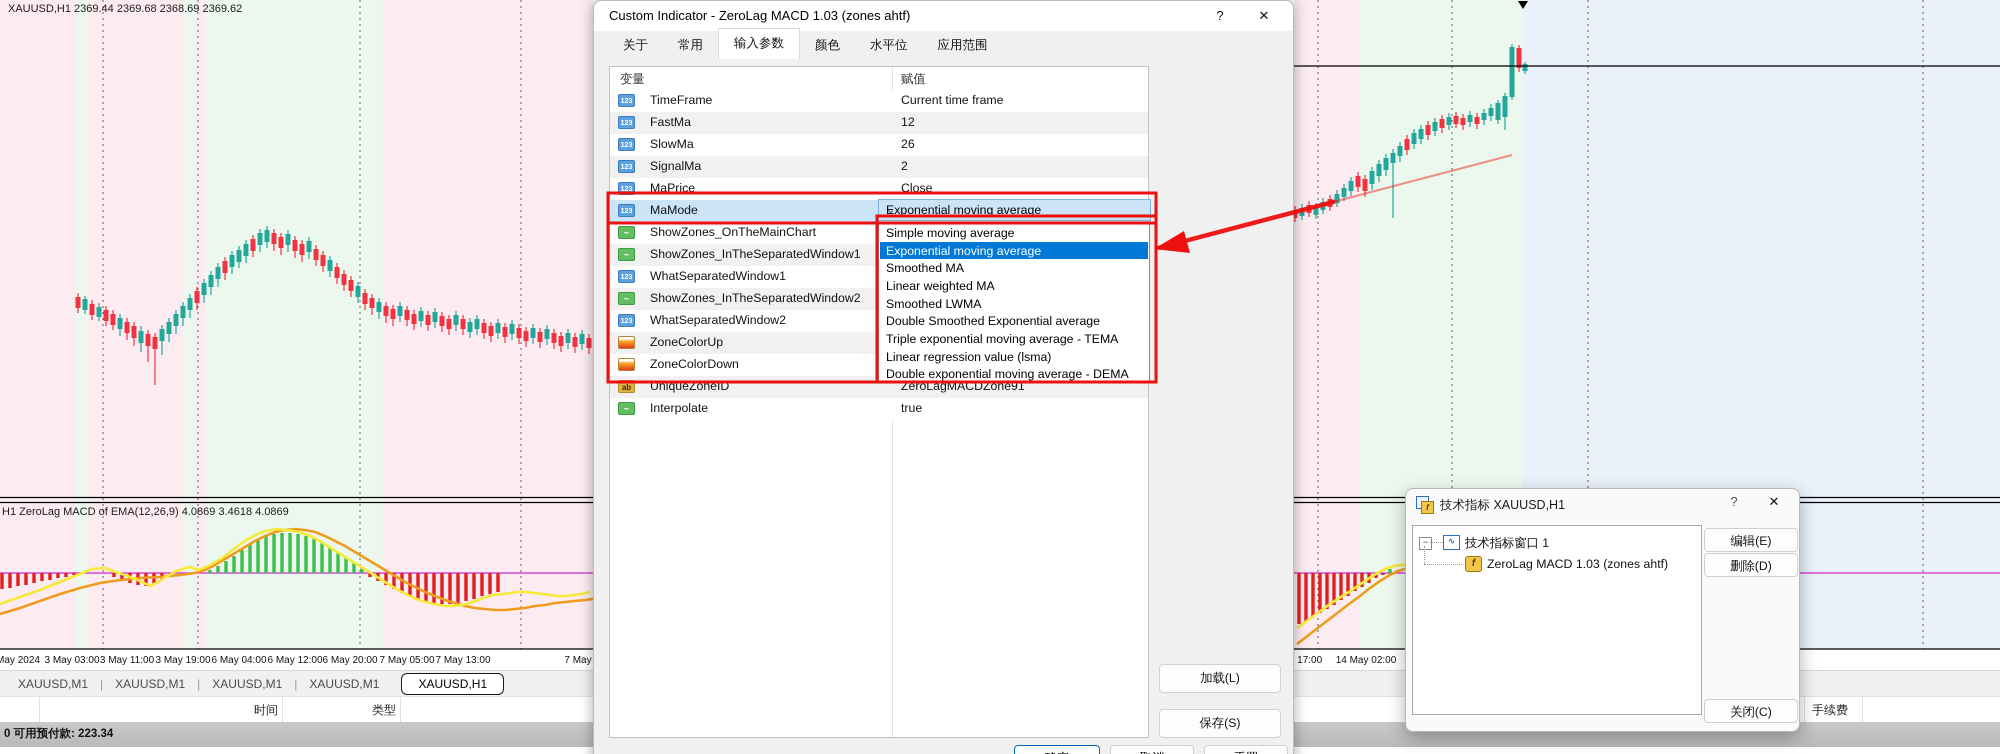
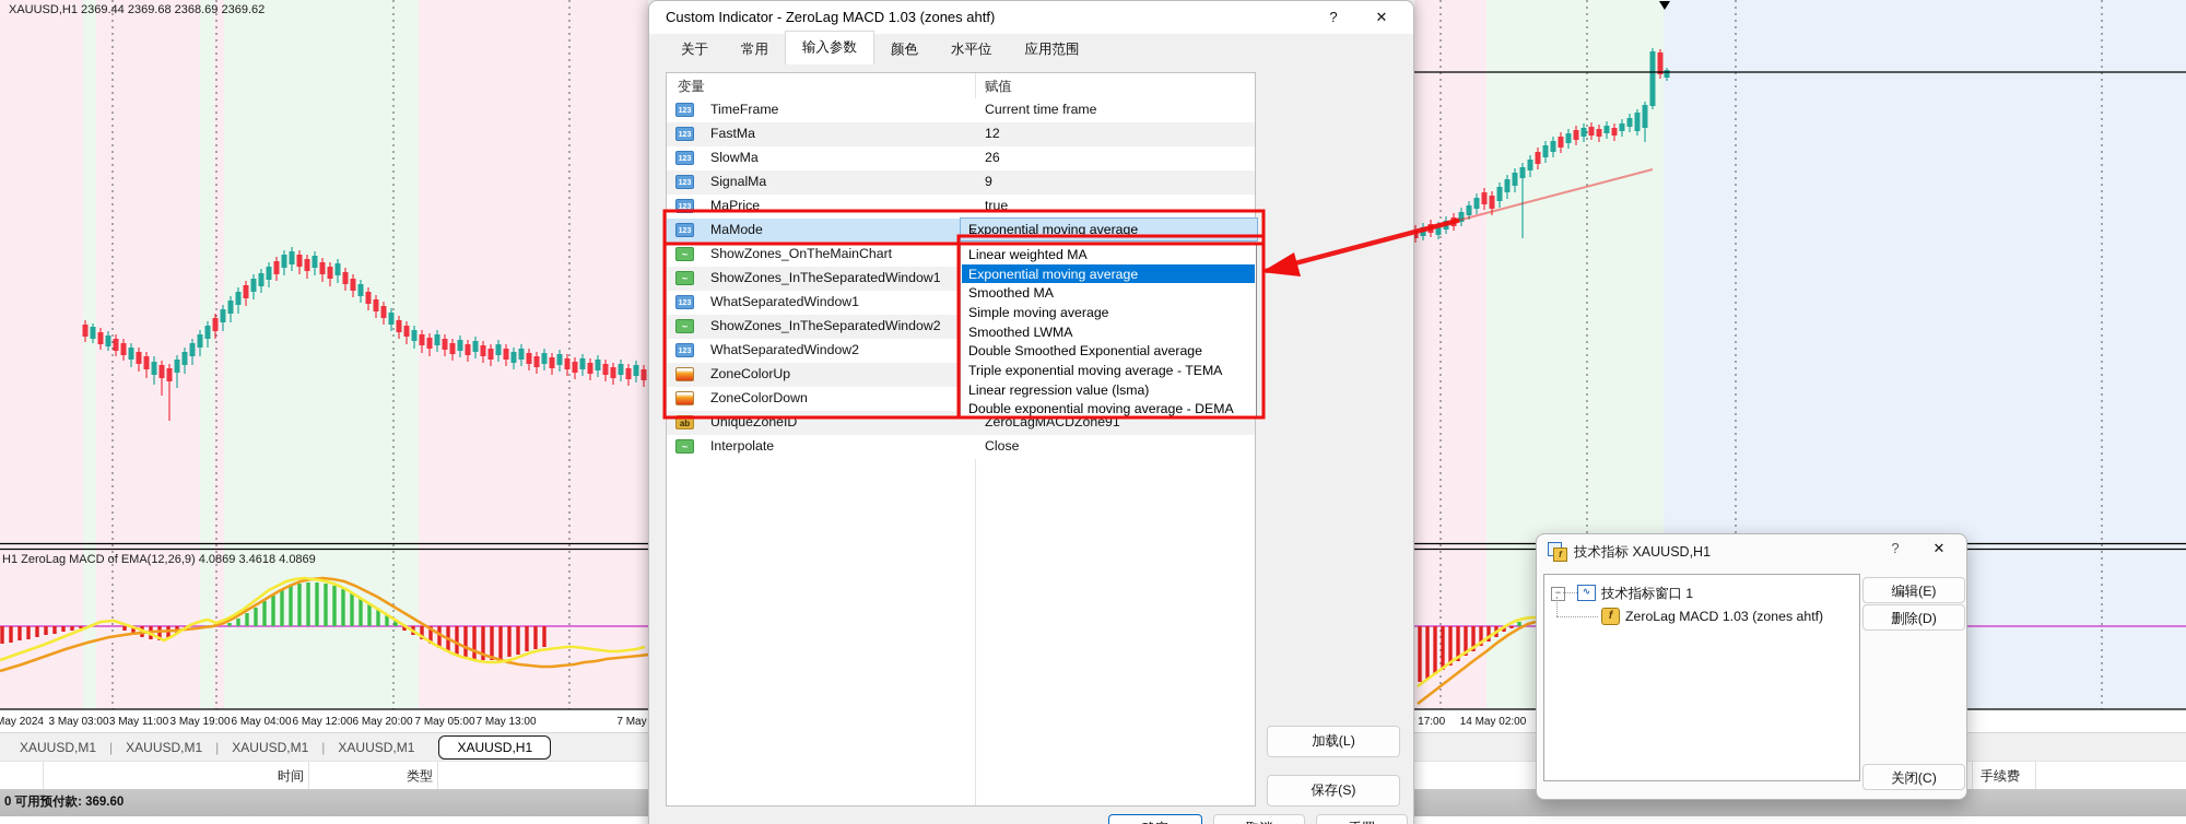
  XAUUSD,H1 2369.44 2369.68 2368.69 2369.62
  H1 ZeroLag MACD of EMA(12,26,9) 4.0869 3.4618 4.0869
  May 2024
  3 May 03:00
  3 May 11:00
  3 May 19:00
  6 May 04:00
  6 May 12:00
  6 May 20:00
  7 May 05:00
  7 May 13:00
  7 May
  17:00
  14 May 02:00
  XAUUSD,M1
  |
  XAUUSD,M1
  |
  XAUUSD,M1
  |
  XAUUSD,M1
  XAUUSD,H1
  时间
  类型
  手续费
- 0 可用预付款: 223.34
+ 0 可用预付款: 369.60
  Custom Indicator - ZeroLag MACD 1.03 (zones ahtf)
  ?
  ✕
  关于
  常用
  输入参数
  颜色
  水平位
  应用范围
  变量
  赋值
  TimeFrame
  Current time frame
  FastMa
  12
  SlowMa
  26
  SignalMa
- 2
+ 9
  MaPrice
- Close
+ true
  MaMode
  ~
  ShowZones_OnTheMainChart
  ~
  ShowZones_InTheSeparatedWindow1
  WhatSeparatedWindow1
  ~
  ShowZones_InTheSeparatedWindow2
  WhatSeparatedWindow2
  ZoneColorUp
  ZoneColorDown
  ab
  UniqueZoneID
  ZeroLagMACDZone91
  ~
  Interpolate
- true
+ Close
  Exponential moving average
  ⌄
- Simple moving average
+ Linear weighted MA
  Exponential moving average
  Smoothed MA
- Linear weighted MA
+ Simple moving average
  Smoothed LWMA
  Double Smoothed Exponential average
  Triple exponential moving average - TEMA
  Linear regression value (lsma)
  Double exponential moving average - DEMA
  加载(L)
  保存(S)
  f
  技术指标 XAUUSD,H1
  ?
  ✕
  −
  ∿
  技术指标窗口 1
  f
  ZeroLag MACD 1.03 (zones ahtf)
  编辑(E)
  删除(D)
  关闭(C)
